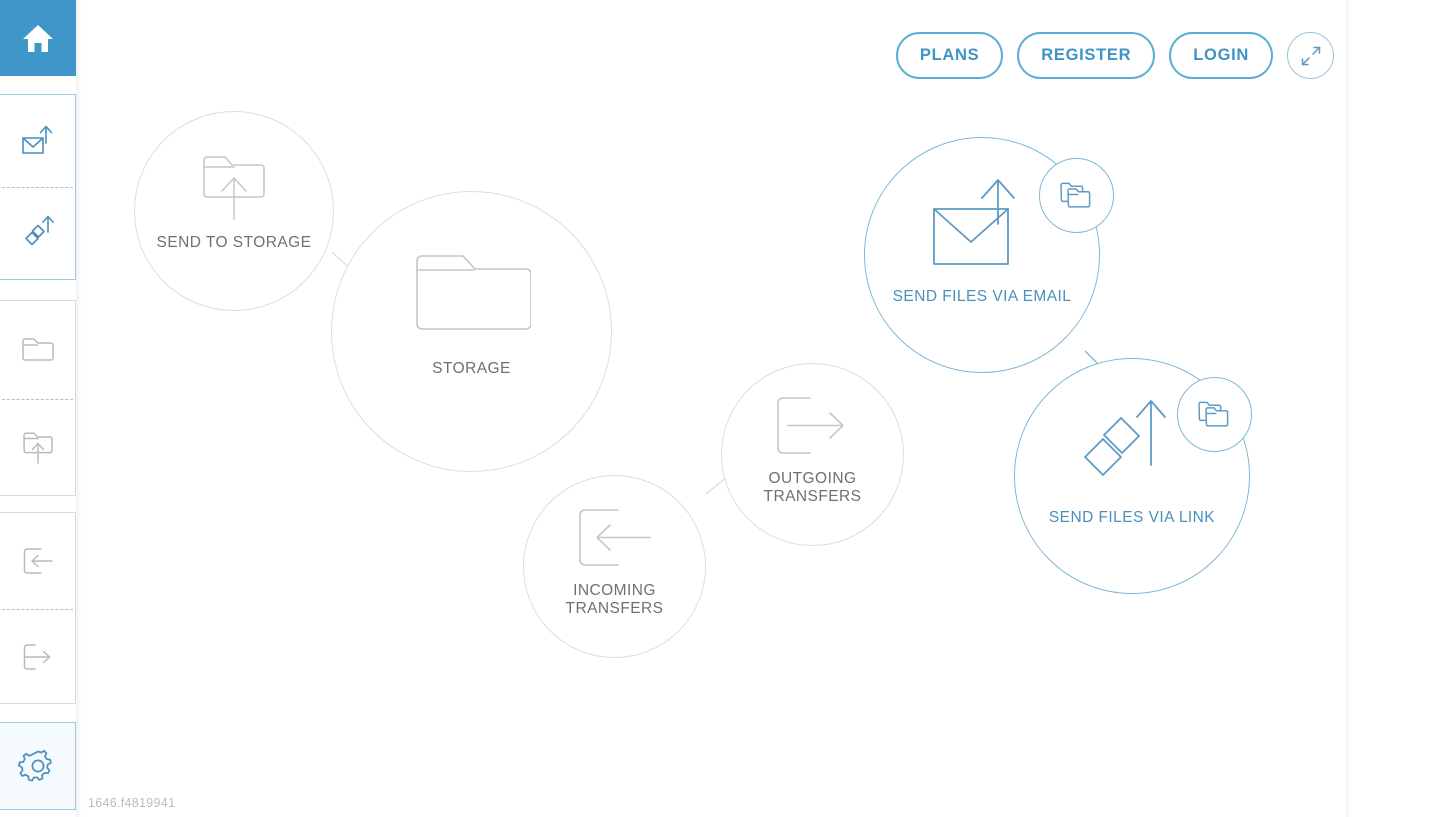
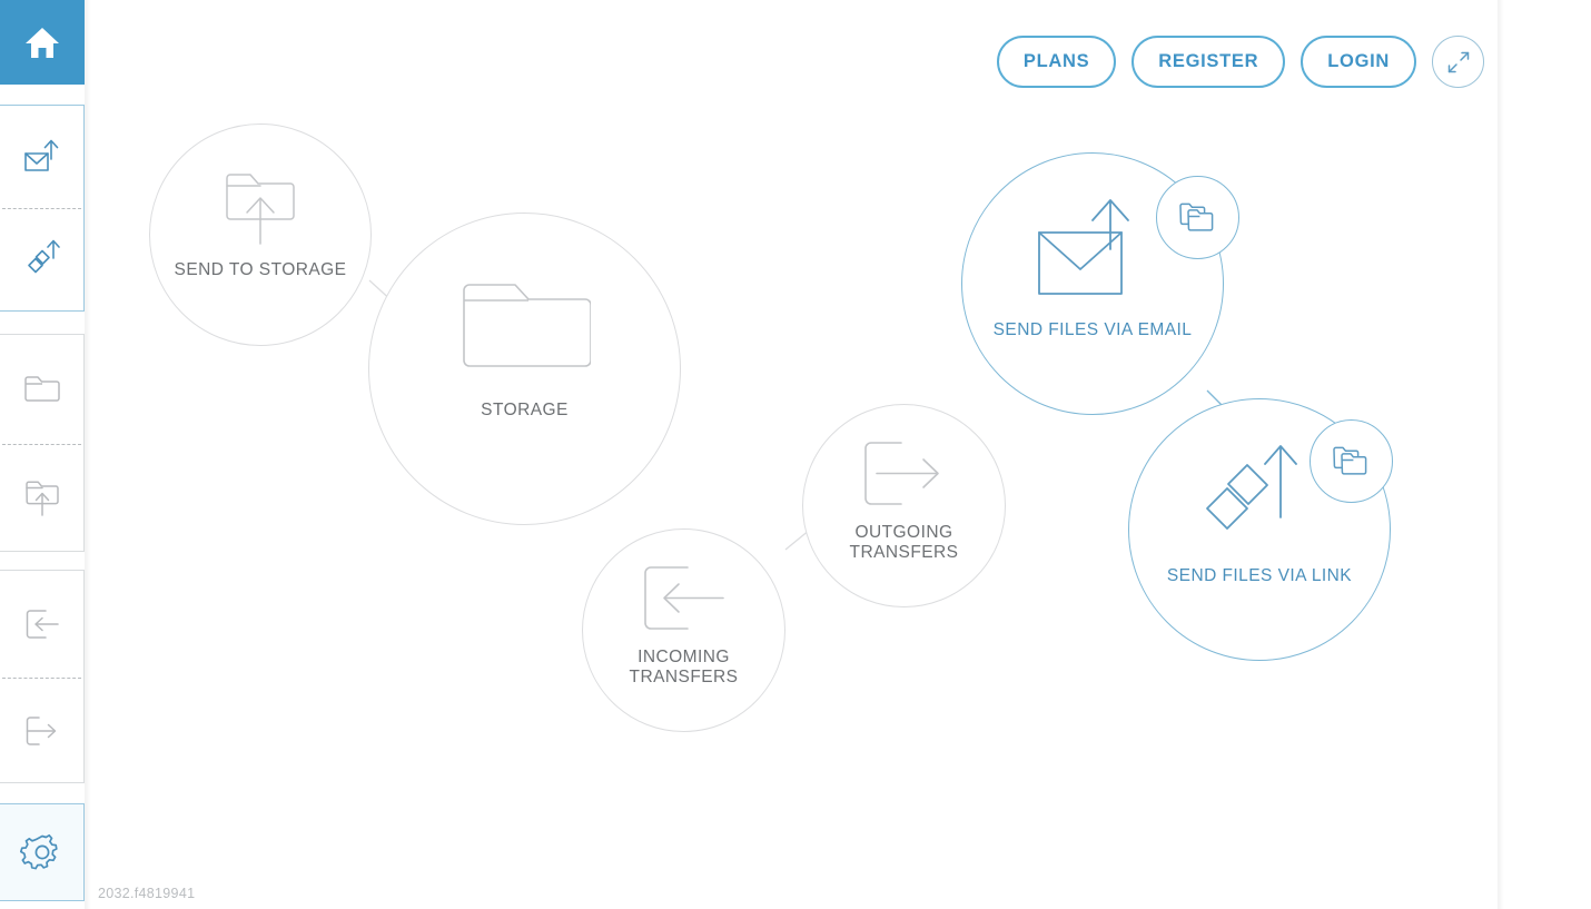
  PLANS
  REGISTER
  LOGIN
  SEND TO STORAGE
  STORAGE
  OUTGOING
  TRANSFERS
  INCOMING
  TRANSFERS
  SEND FILES VIA EMAIL
  SEND FILES VIA LINK
- 1646.f4819941
+ 2032.f4819941
